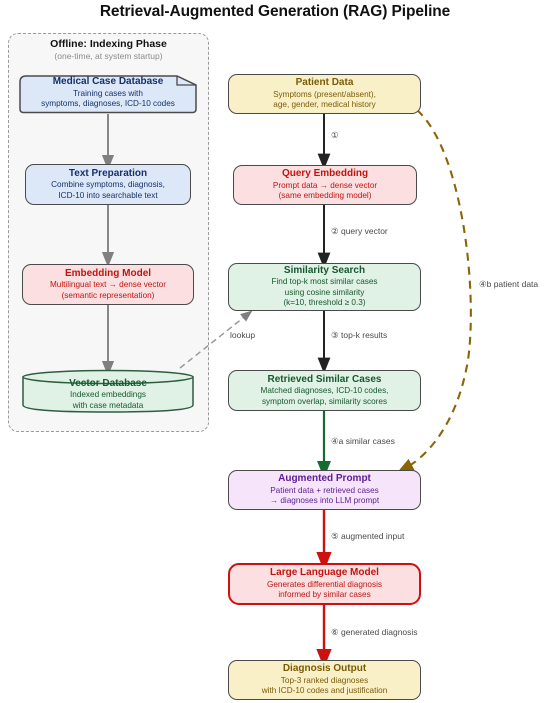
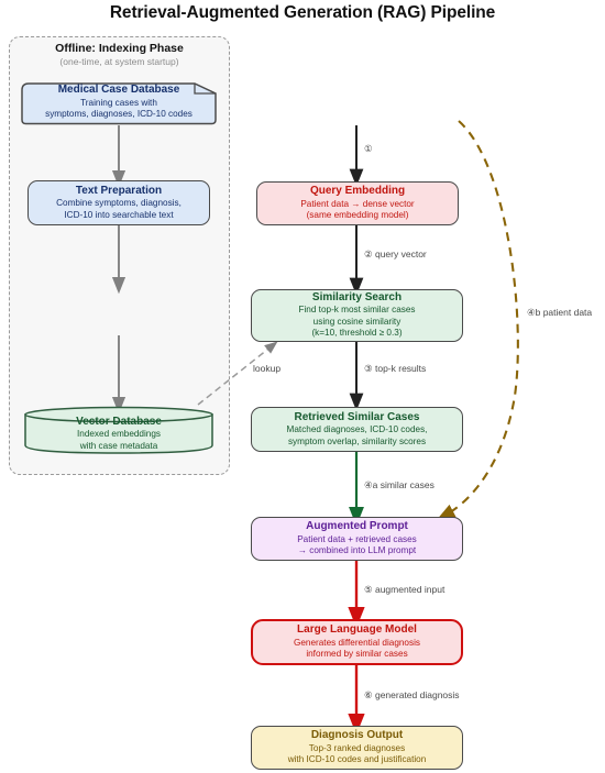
  Retrieval-Augmented Generation (RAG) Pipeline
  Offline: Indexing Phase
  (one-time, at system startup)
  ①
  ② query vector
  ③ top-k results
  ④a similar cases
  ④b patient data
  ⑤ augmented input
  ⑥ generated diagnosis
  lookup
  Medical Case Database
  Training cases with
  symptoms, diagnoses, ICD-10 codes
  Text Preparation
  Combine symptoms, diagnosis,
  ICD-10 into searchable text
- Embedding Model
- Multilingual text → dense vector
- (semantic representation)
  Vector Database
  Indexed embeddings
  with case metadata
- Patient Data
- Symptoms (present/absent),
- age, gender, medical history
  Query Embedding
- Prompt data → dense vector
+ Patient data → dense vector
  (same embedding model)
  Similarity Search
  Find top-k most similar cases
  using cosine similarity
  (k=10, threshold ≥ 0.3)
  Retrieved Similar Cases
  Matched diagnoses, ICD-10 codes,
  symptom overlap, similarity scores
  Augmented Prompt
  Patient data + retrieved cases
- → diagnoses into LLM prompt
+ → combined into LLM prompt
  Large Language Model
  Generates differential diagnosis
  informed by similar cases
  Diagnosis Output
  Top-3 ranked diagnoses
  with ICD-10 codes and justification
